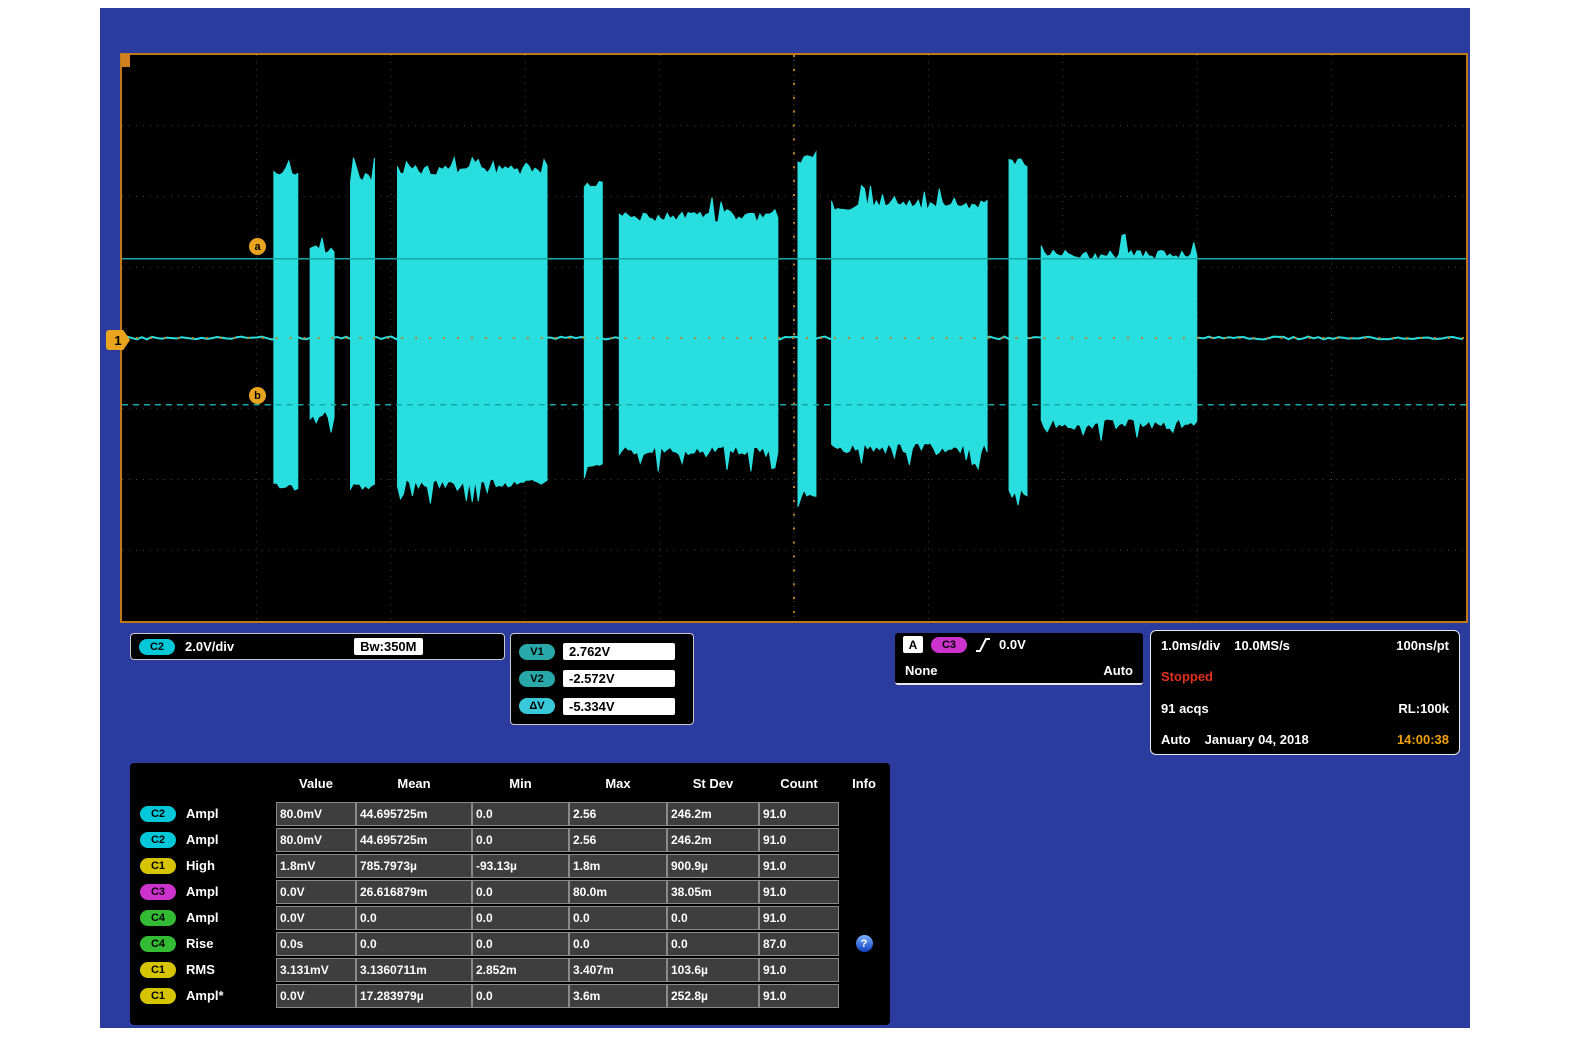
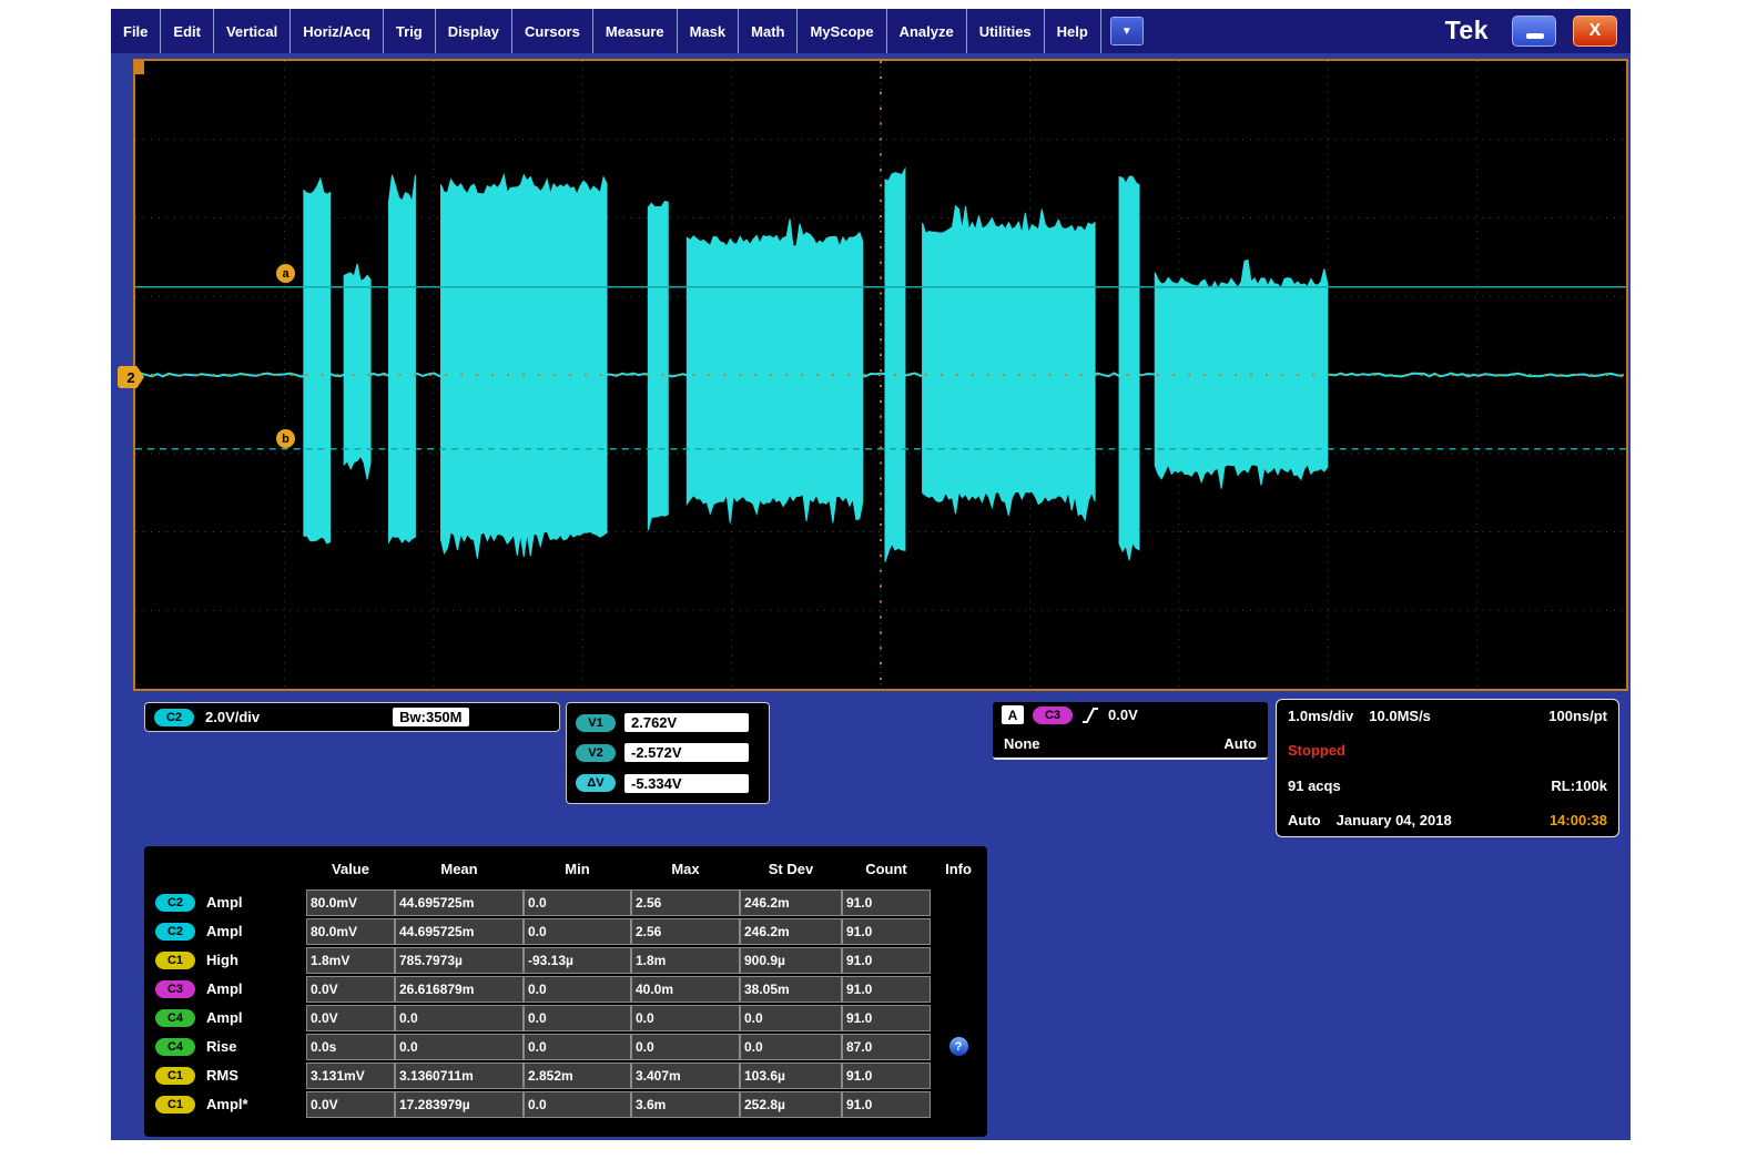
+ File
+ Edit
+ Vertical
+ Horiz/Acq
+ Trig
+ Display
+ Cursors
+ Measure
+ Mask
+ Math
+ MyScope
+ Analyze
+ Utilities
+ Help
+ ▼
+ Tek
+ X
  a
  b
- 1
+ 2
  C2
  2.0V/div
  Bw:350M
  V1
  2.762V
  V2
  -2.572V
  ΔV
  -5.334V
  A
  C3
  0.0V
  None
  Auto
  1.0ms/div
  10.0MS/s
  100ns/pt
  Stopped
  91 acqs
  RL:100k
  Auto
  January 04, 2018
  14:00:38
  Value
  Mean
  Min
  Max
  St Dev
  Count
  Info
  C2
  Ampl
  80.0mV
  44.695725m
  0.0
  2.56
  246.2m
  91.0
  C2
  Ampl
  80.0mV
  44.695725m
  0.0
  2.56
  246.2m
  91.0
  C1
  High
  1.8mV
  785.7973µ
  -93.13µ
  1.8m
  900.9µ
  91.0
  C3
  Ampl
  0.0V
  26.616879m
  0.0
- 80.0m
+ 40.0m
  38.05m
  91.0
  C4
  Ampl
  0.0V
  0.0
  0.0
  0.0
  0.0
  91.0
  C4
  Rise
  0.0s
  0.0
  0.0
  0.0
  0.0
  87.0
  ?
  C1
  RMS
  3.131mV
  3.1360711m
  2.852m
  3.407m
  103.6µ
  91.0
  C1
  Ampl*
  0.0V
  17.283979µ
  0.0
  3.6m
  252.8µ
  91.0
